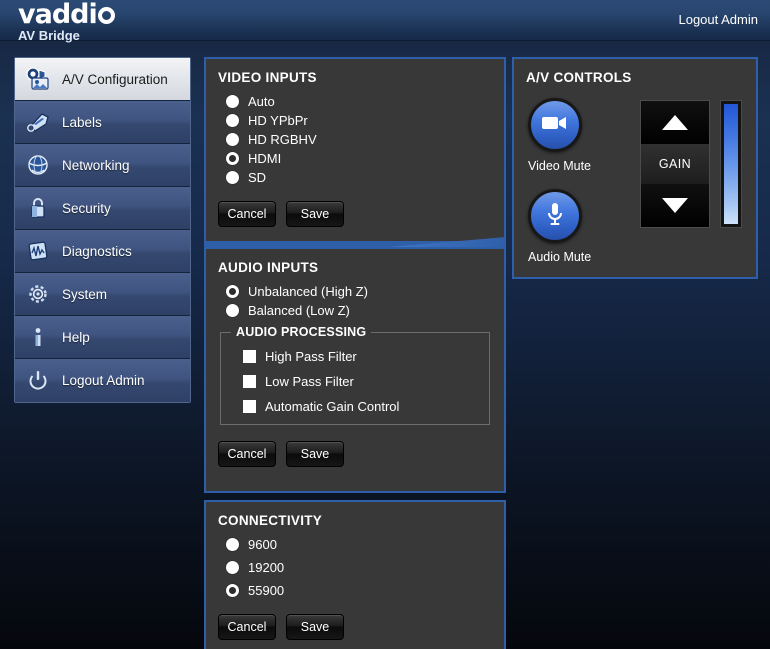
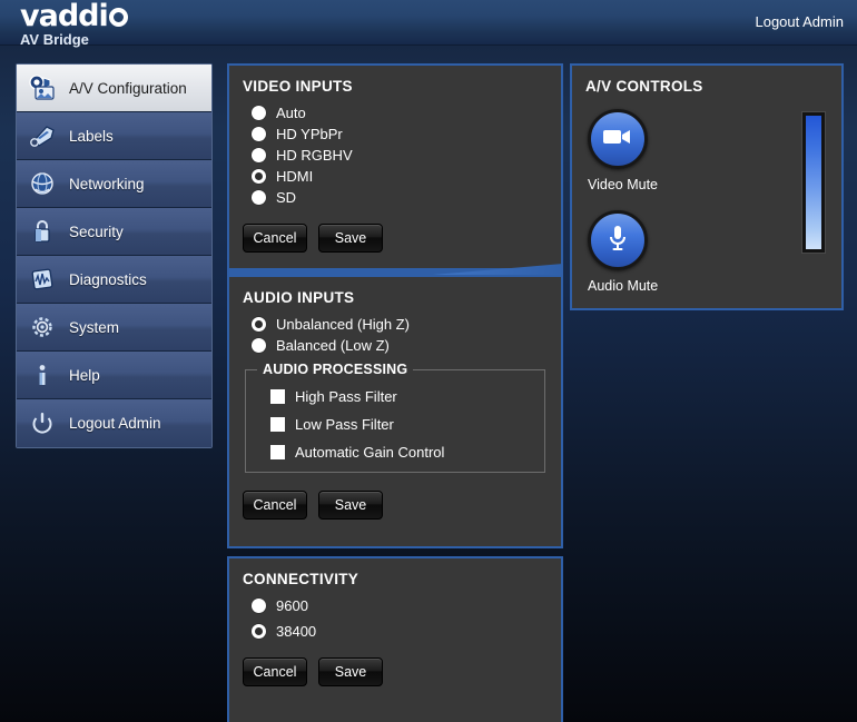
  vaddi
  AV Bridge
  Logout Admin
  A/V Configuration
  Labels
  Networking
  Security
  Diagnostics
  System
  Help
  Logout Admin
  VIDEO INPUTS
  Auto
  HD YPbPr
  HD RGBHV
  HDMI
  SD
  Cancel
  Save
  AUDIO INPUTS
  Unbalanced (High Z)
  Balanced (Low Z)
  AUDIO PROCESSING
  High Pass Filter
  Low Pass Filter
  Automatic Gain Control
  Cancel
  Save
  CONNECTIVITY
  9600
- 19200
- 55900
+ 38400
  Cancel
  Save
  A/V CONTROLS
  Video Mute
  Audio Mute
- GAIN
